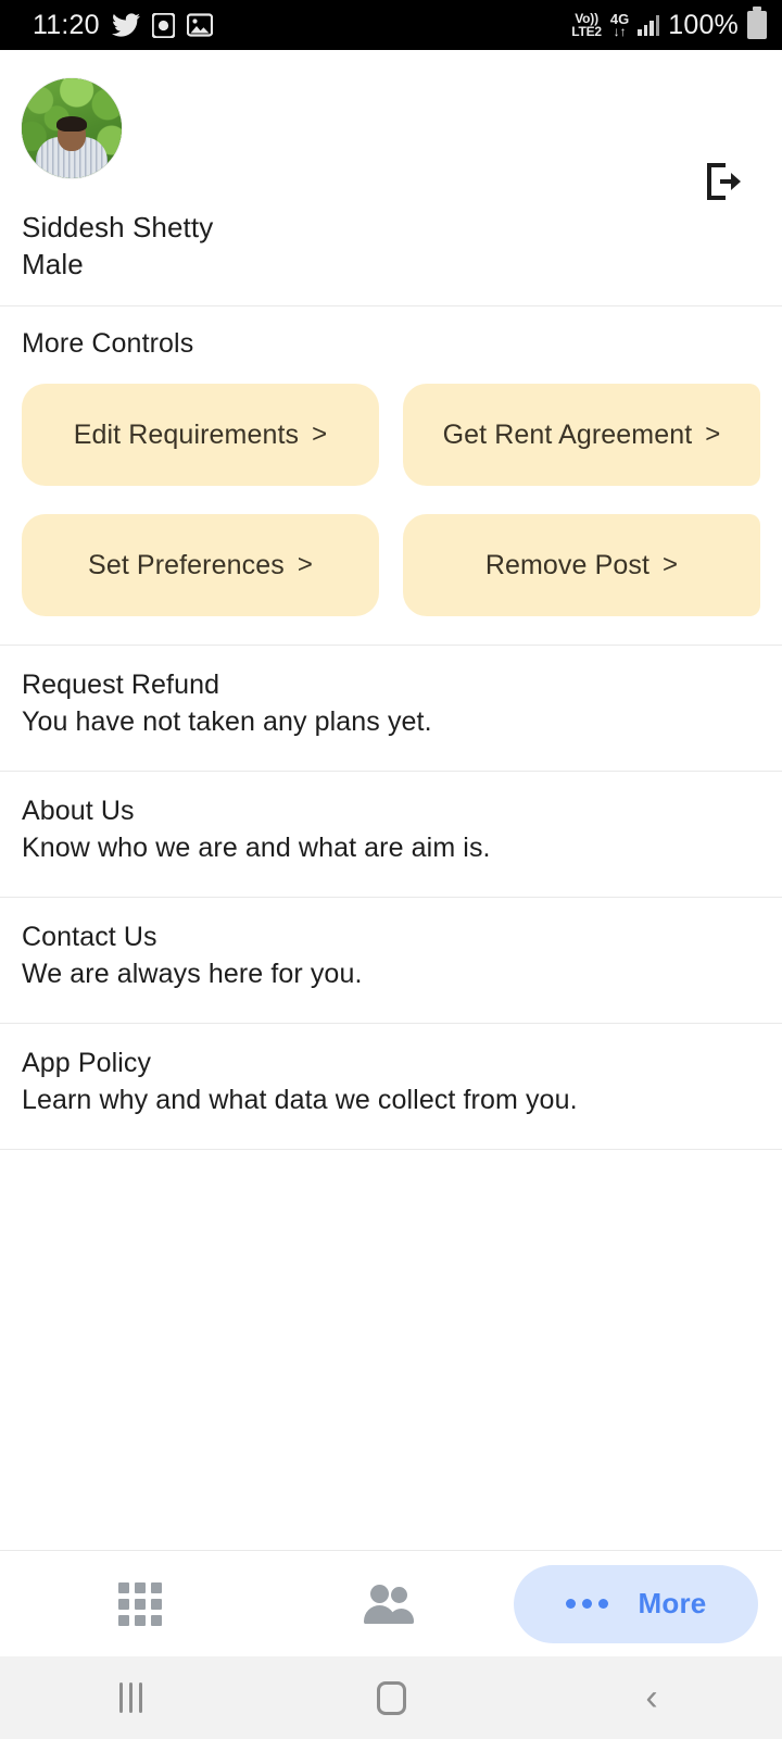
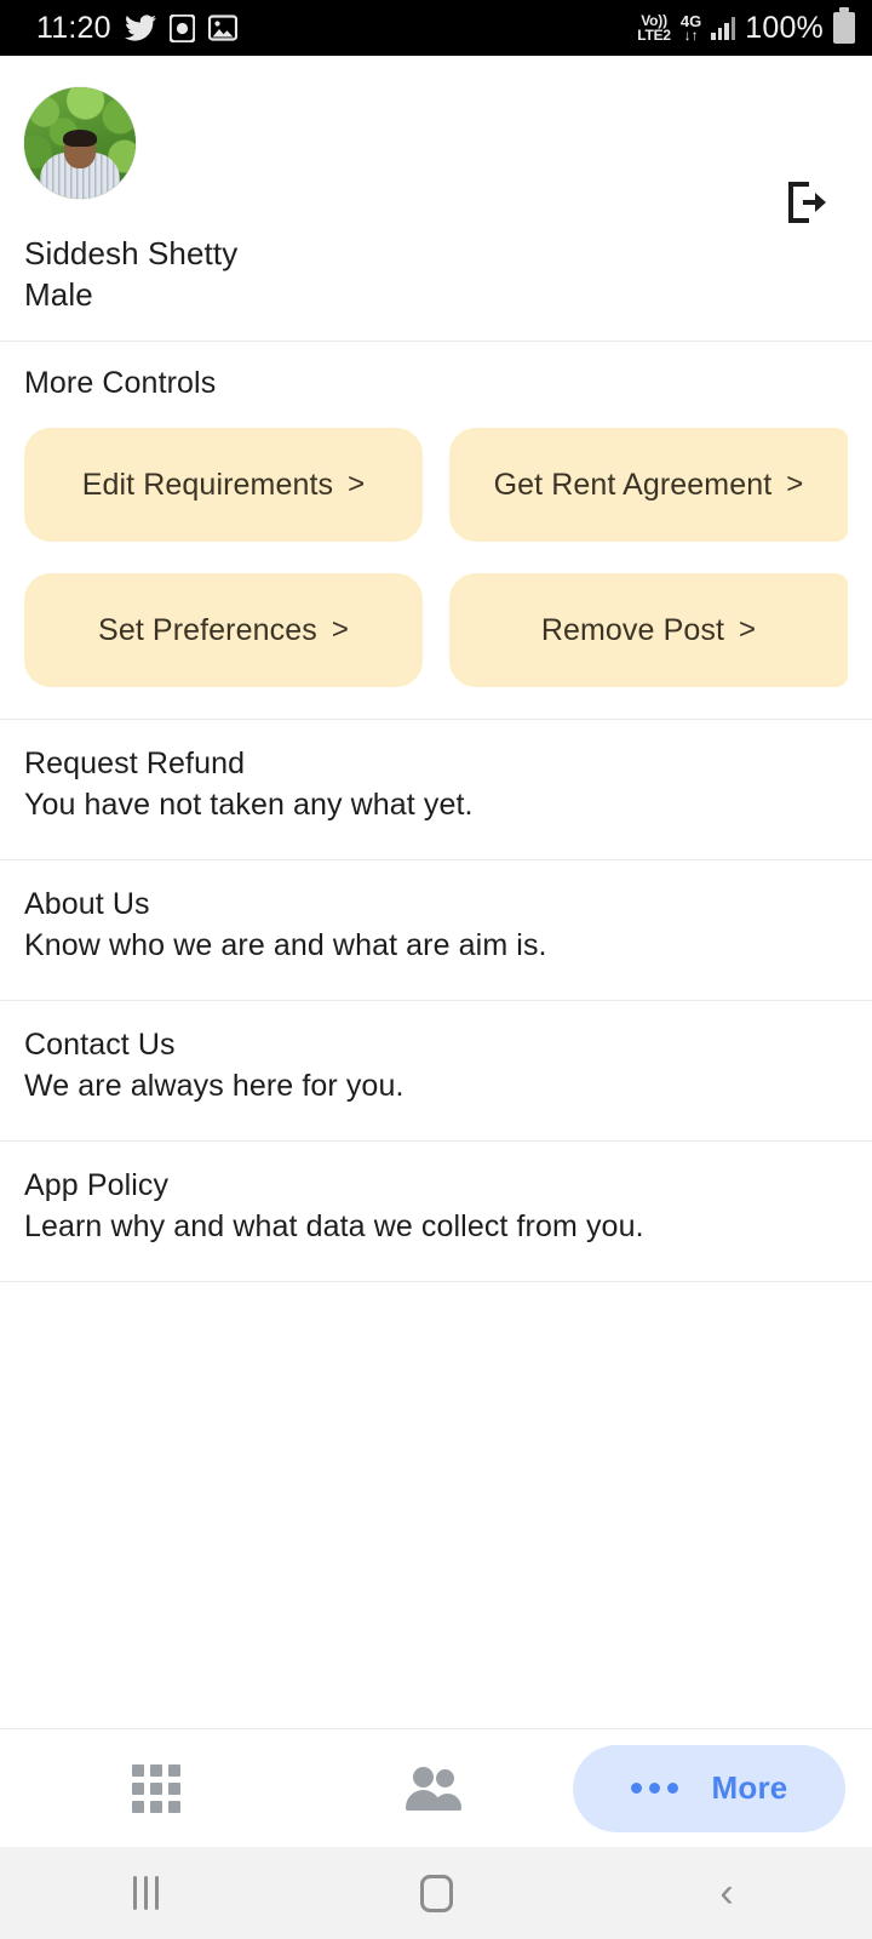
  11:20
  Vo))
  LTE2
  4G
  ↓↑
  100%
  Siddesh Shetty
  Male
  More Controls
  Edit Requirements
  >
  Get Rent Agreement
  >
  Set Preferences
  >
  Remove Post
  >
  Request Refund
- You have not taken any plans yet.
+ You have not taken any what yet.
  About Us
  Know who we are and what are aim is.
  Contact Us
  We are always here for you.
  App Policy
  Learn why and what data we collect from you.
  More
  ‹
